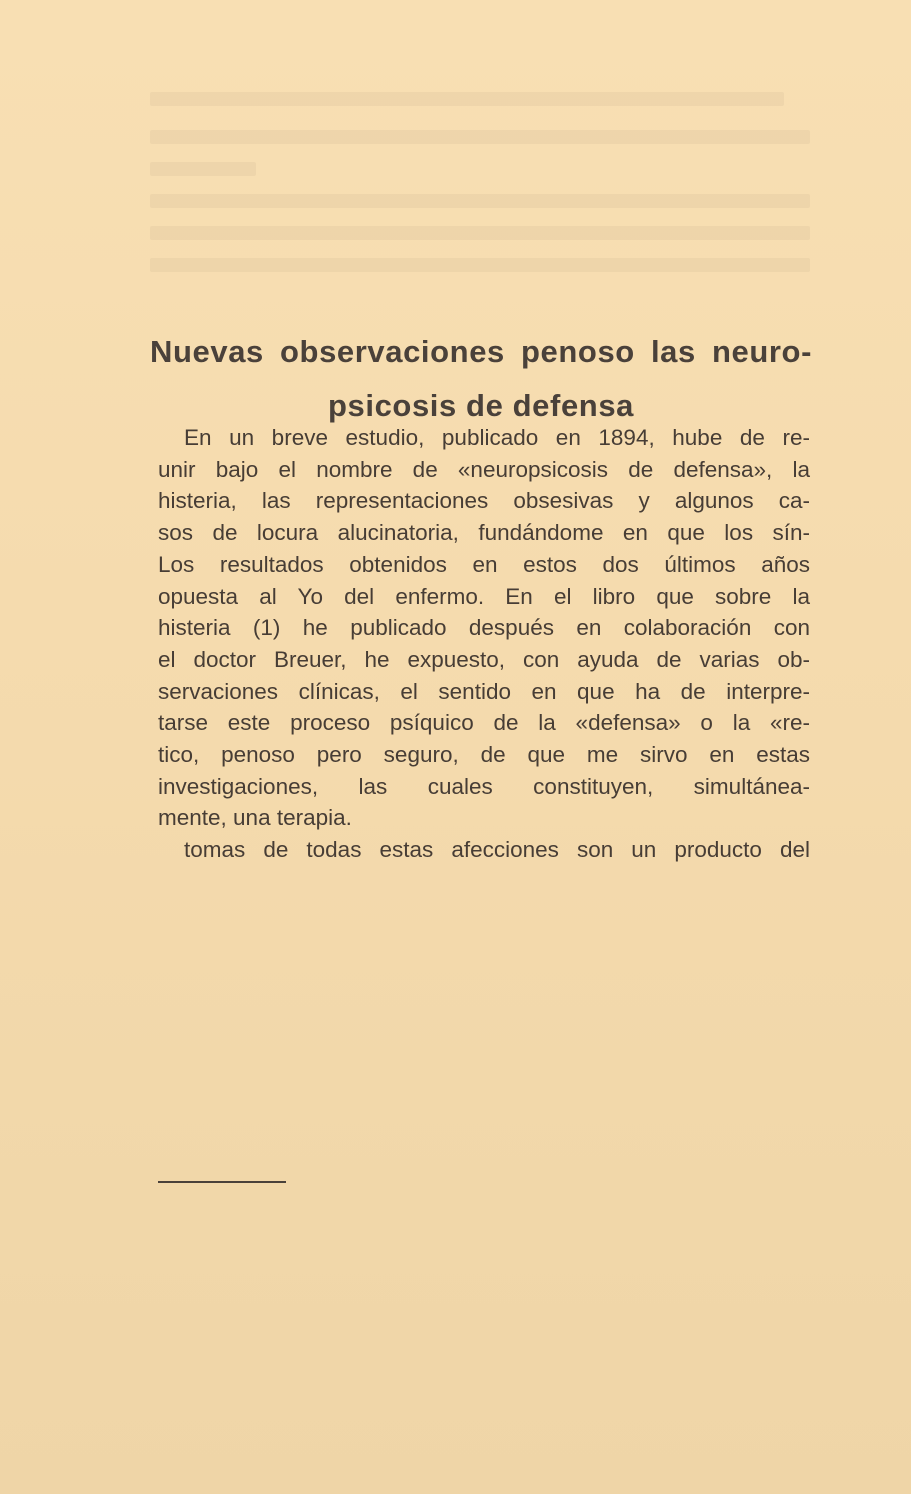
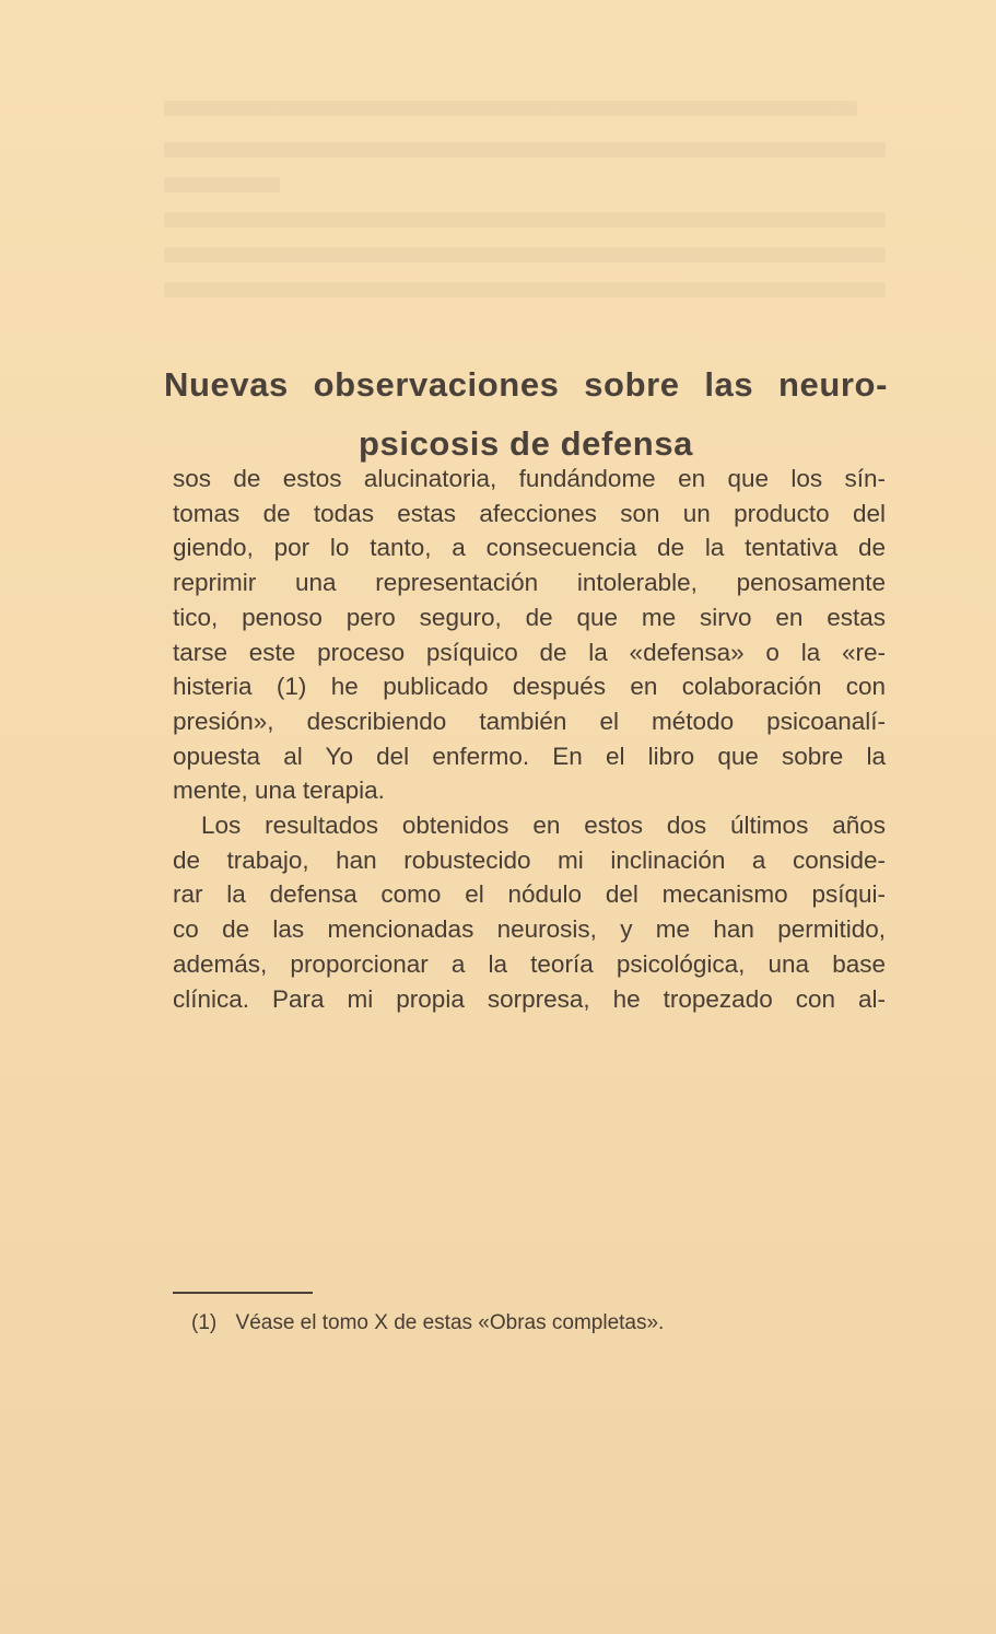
- Nuevas observaciones penoso las neuro-
+ Nuevas observaciones sobre las neuro-
  psicosis de defensa
- En un breve estudio, publicado en 1894, hube de re-
- unir bajo el nombre de «neuropsicosis de defensa», la
- histeria, las representaciones obsesivas y algunos ca-
- sos de locura alucinatoria, fundándome en que los sín-
+ sos de estos alucinatoria, fundándome en que los sín-
- Los resultados obtenidos en estos dos últimos años
+ tomas de todas estas afecciones son un producto del
+ giendo, por lo tanto, a consecuencia de la tentativa de
+ reprimir una representación intolerable, penosamente
- opuesta al Yo del enfermo. En el libro que sobre la
+ tico, penoso pero seguro, de que me sirvo en estas
- histeria (1) he publicado después en colaboración con
+ tarse este proceso psíquico de la «defensa» o la «re-
- el doctor Breuer, he expuesto, con ayuda de varias ob-
- servaciones clínicas, el sentido en que ha de interpre-
- tarse este proceso psíquico de la «defensa» o la «re-
+ histeria (1) he publicado después en colaboración con
+ presión», describiendo también el método psicoanalí-
- tico, penoso pero seguro, de que me sirvo en estas
+ opuesta al Yo del enfermo. En el libro que sobre la
- investigaciones, las cuales constituyen, simultánea-
  mente, una terapia.
- tomas de todas estas afecciones son un producto del
+ Los resultados obtenidos en estos dos últimos años
+ de trabajo, han robustecido mi inclinación a conside-
+ rar la defensa como el nódulo del mecanismo psíqui-
+ co de las mencionadas neurosis, y me han permitido,
+ además, proporcionar a la teoría psicológica, una base
+ clínica. Para mi propia sorpresa, he tropezado con al-
+ (1) Véase el tomo X de estas «Obras completas».
